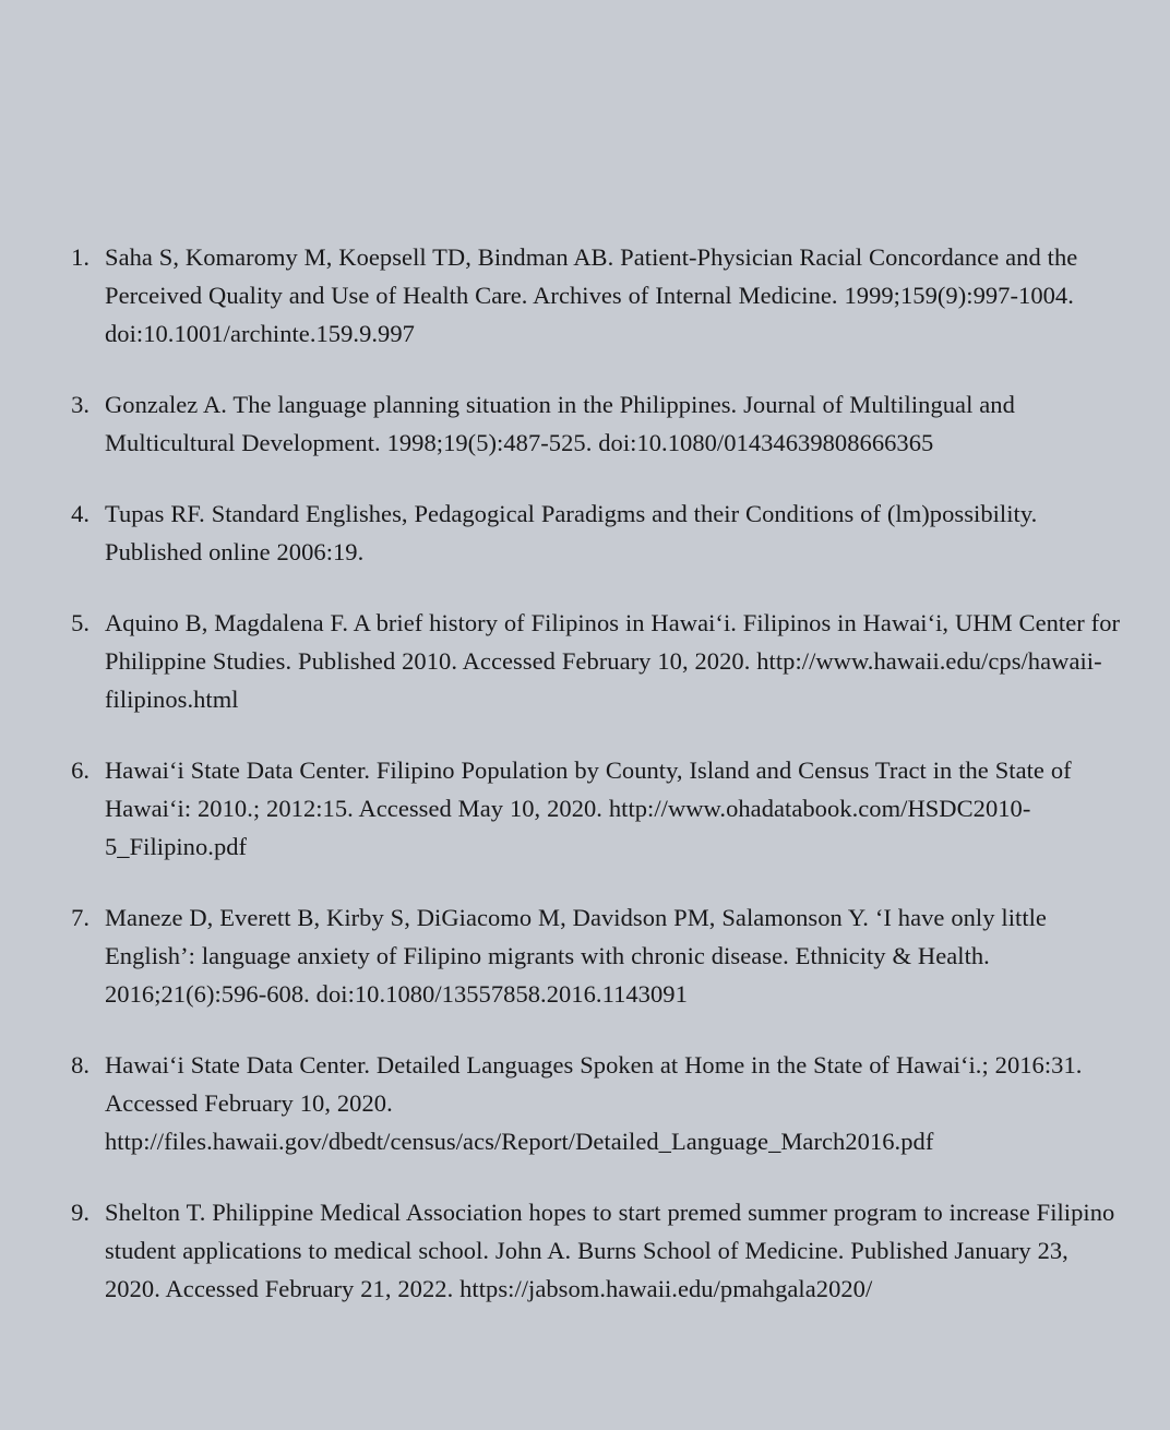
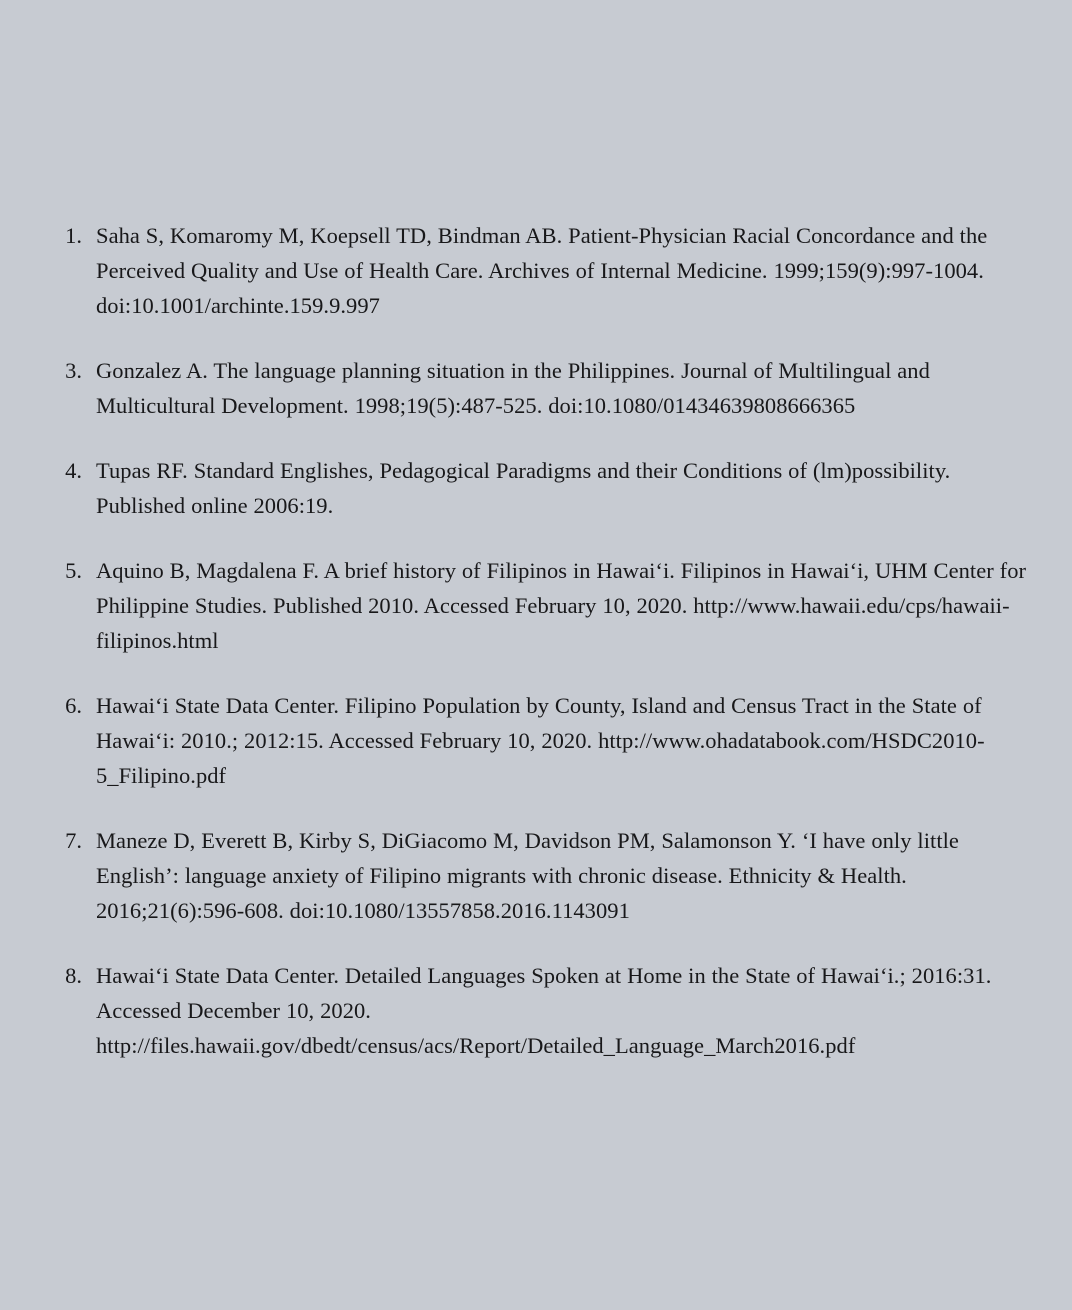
  1.
  Saha S, Komaromy M, Koepsell TD, Bindman AB. Patient-Physician Racial Concordance and the Perceived Quality and Use of Health Care. Archives of Internal Medicine. 1999;159(9):997-1004. doi:10.1001/archinte.159.9.997
  3.
  Gonzalez A. The language planning situation in the Philippines. Journal of Multilingual and Multicultural Development. 1998;19(5):487-525. doi:10.1080/01434639808666365
  4.
  Tupas RF. Standard Englishes, Pedagogical Paradigms and their Conditions of (lm)possibility. Published online 2006:19.
  5.
  Aquino B, Magdalena F. A brief history of Filipinos in Hawai‘i. Filipinos in Hawai‘i, UHM Center for Philippine Studies. Published 2010. Accessed February 10, 2020. http://www.hawaii.edu/cps/hawaii-filipinos.html
  6.
- Hawai‘i State Data Center. Filipino Population by County, Island and Census Tract in the State of Hawai‘i: 2010.; 2012:15. Accessed May 10, 2020. http://www.ohadatabook.com/HSDC2010-5_Filipino.pdf
+ Hawai‘i State Data Center. Filipino Population by County, Island and Census Tract in the State of Hawai‘i: 2010.; 2012:15. Accessed February 10, 2020. http://www.ohadatabook.com/HSDC2010-5_Filipino.pdf
  7.
  Maneze D, Everett B, Kirby S, DiGiacomo M, Davidson PM, Salamonson Y. ‘I have only little English’: language anxiety of Filipino migrants with chronic disease. Ethnicity & Health. 2016;21(6):596-608. doi:10.1080/13557858.2016.1143091
  8.
- Hawai‘i State Data Center. Detailed Languages Spoken at Home in the State of Hawai‘i.; 2016:31. Accessed February 10, 2020. http://files.hawaii.gov/dbedt/census/acs/Report/Detailed_Language_March2016.pdf
+ Hawai‘i State Data Center. Detailed Languages Spoken at Home in the State of Hawai‘i.; 2016:31. Accessed December 10, 2020. http://files.hawaii.gov/dbedt/census/acs/Report/Detailed_Language_March2016.pdf
- 9.
- Shelton T. Philippine Medical Association hopes to start premed summer program to increase Filipino student applications to medical school. John A. Burns School of Medicine. Published January 23, 2020. Accessed February 21, 2022. https://jabsom.hawaii.edu/pmahgala2020/
